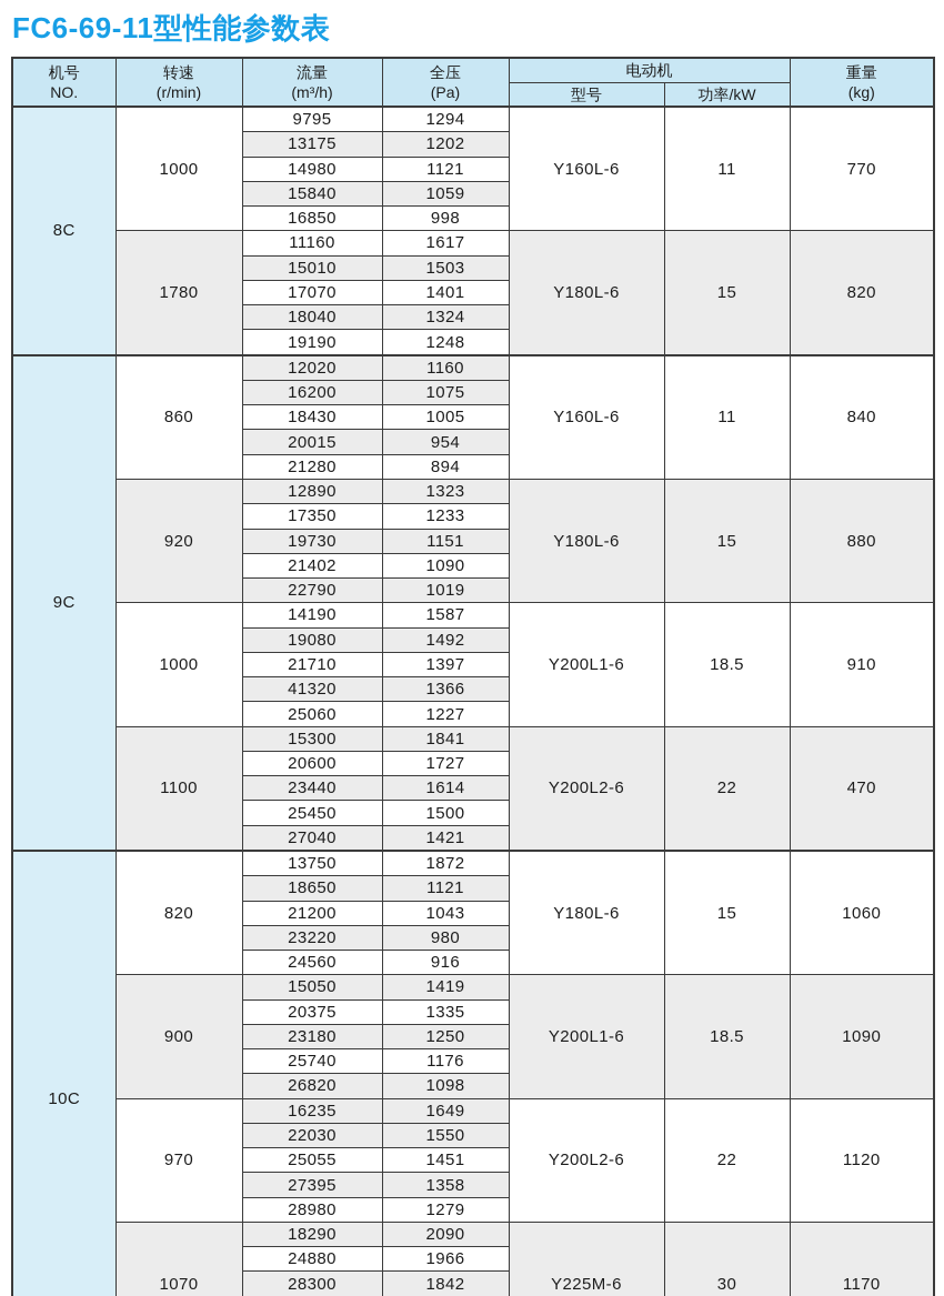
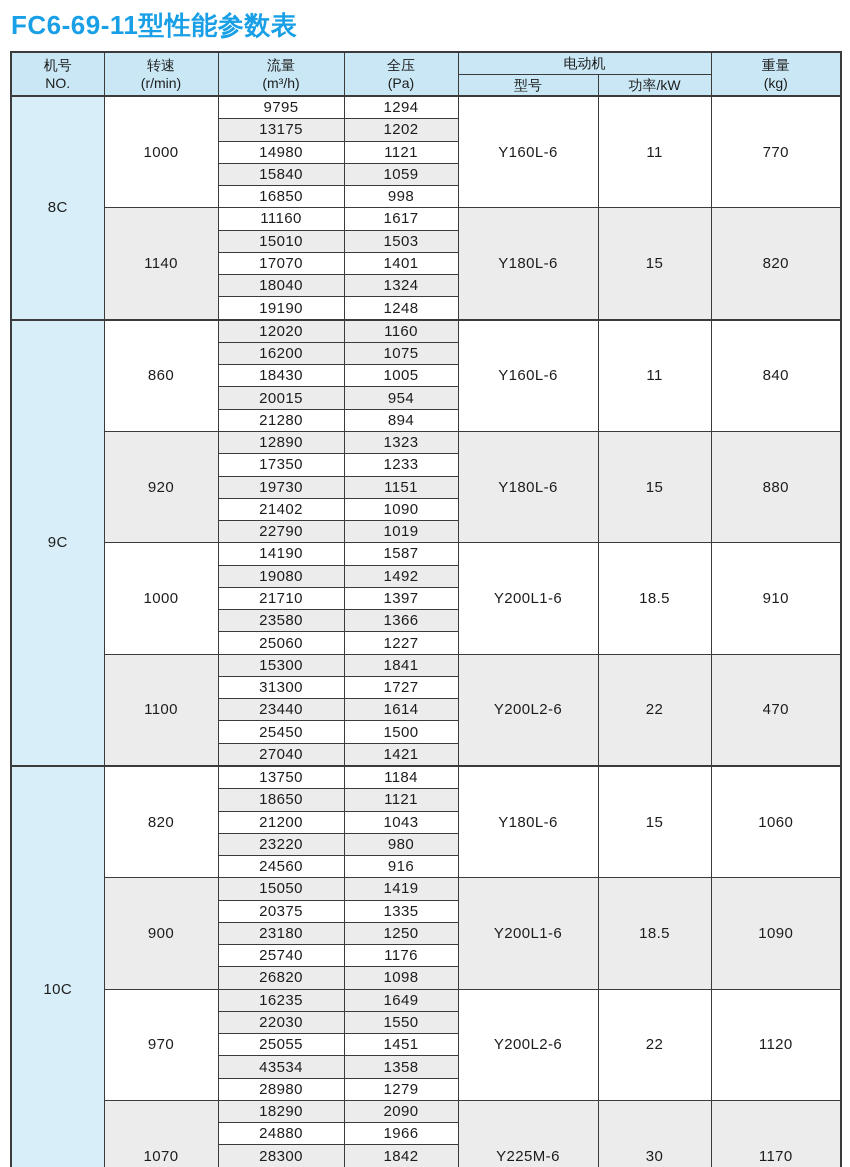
  FC6-69-11型性能参数表
  机号 NO.	转速 (r/min)	流量 (m³/h)	全压 (Pa)	电动机	重量 (kg)
  型号	功率/kW
  8C	1000	9795	1294	Y160L-6	11	770
  13175	1202
  14980	1121
  15840	1059
  16850	998
- 1780	11160	1617	Y180L-6	15	820
+ 1140	11160	1617	Y180L-6	15	820
  15010	1503
  17070	1401
  18040	1324
  19190	1248
  9C	860	12020	1160	Y160L-6	11	840
  16200	1075
  18430	1005
  20015	954
  21280	894
  920	12890	1323	Y180L-6	15	880
  17350	1233
  19730	1151
  21402	1090
  22790	1019
  1000	14190	1587	Y200L1-6	18.5	910
  19080	1492
  21710	1397
- 41320	1366
+ 23580	1366
  25060	1227
  1100	15300	1841	Y200L2-6	22	470
- 20600	1727
+ 31300	1727
  23440	1614
  25450	1500
  27040	1421
- 10C	820	13750	1872	Y180L-6	15	1060
+ 10C	820	13750	1184	Y180L-6	15	1060
  18650	1121
  21200	1043
  23220	980
  24560	916
  900	15050	1419	Y200L1-6	18.5	1090
  20375	1335
  23180	1250
  25740	1176
  26820	1098
  970	16235	1649	Y200L2-6	22	1120
  22030	1550
  25055	1451
- 27395	1358
+ 43534	1358
  28980	1279
  1070	18290	2090	Y225M-6	30	1170
  24880	1966
  28300	1842
